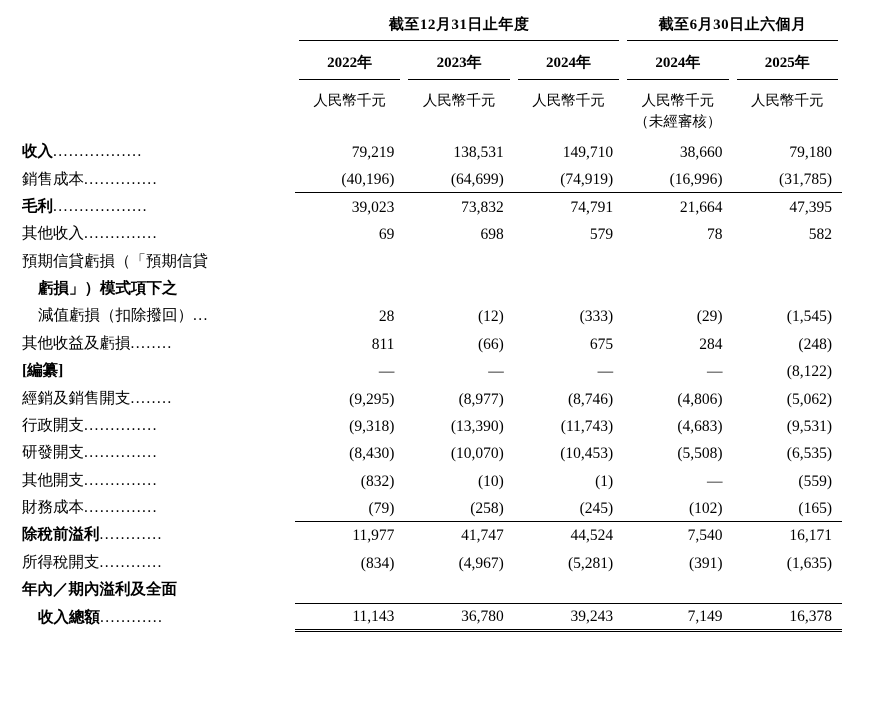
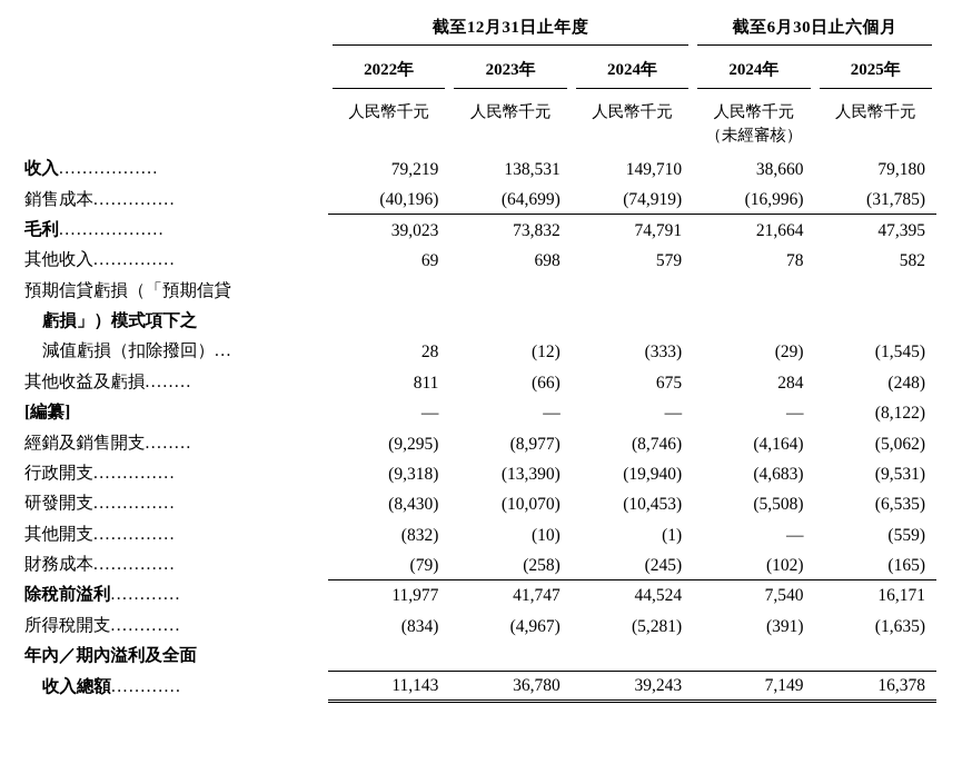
  	截至12月31日止年度	截至6月30日止六個月
  	2022年	2023年	2024年	2024年	2025年
  	人民幣千元	人民幣千元	人民幣千元	人民幣千元	人民幣千元
  				（未經審核）
  收入.................	79,219	138,531	149,710	38,660	79,180
  銷售成本..............	(40,196)	(64,699)	(74,919)	(16,996)	(31,785)
  毛利..................	39,023	73,832	74,791	21,664	47,395
  其他收入..............	69	698	579	78	582
  預期信貸虧損（「預期信貸
  虧損」）模式項下之
  減值虧損（扣除撥回）...	28	(12)	(333)	(29)	(1,545)
  其他收益及虧損........	811	(66)	675	284	(248)
  [編纂]	—	—	—	—	(8,122)
- 經銷及銷售開支........	(9,295)	(8,977)	(8,746)	(4,806)	(5,062)
+ 經銷及銷售開支........	(9,295)	(8,977)	(8,746)	(4,164)	(5,062)
- 行政開支..............	(9,318)	(13,390)	(11,743)	(4,683)	(9,531)
+ 行政開支..............	(9,318)	(13,390)	(19,940)	(4,683)	(9,531)
  研發開支..............	(8,430)	(10,070)	(10,453)	(5,508)	(6,535)
  其他開支..............	(832)	(10)	(1)	—	(559)
  財務成本..............	(79)	(258)	(245)	(102)	(165)
  除稅前溢利............	11,977	41,747	44,524	7,540	16,171
  所得稅開支............	(834)	(4,967)	(5,281)	(391)	(1,635)
  年內／期內溢利及全面
  收入總額............	11,143	36,780	39,243	7,149	16,378
